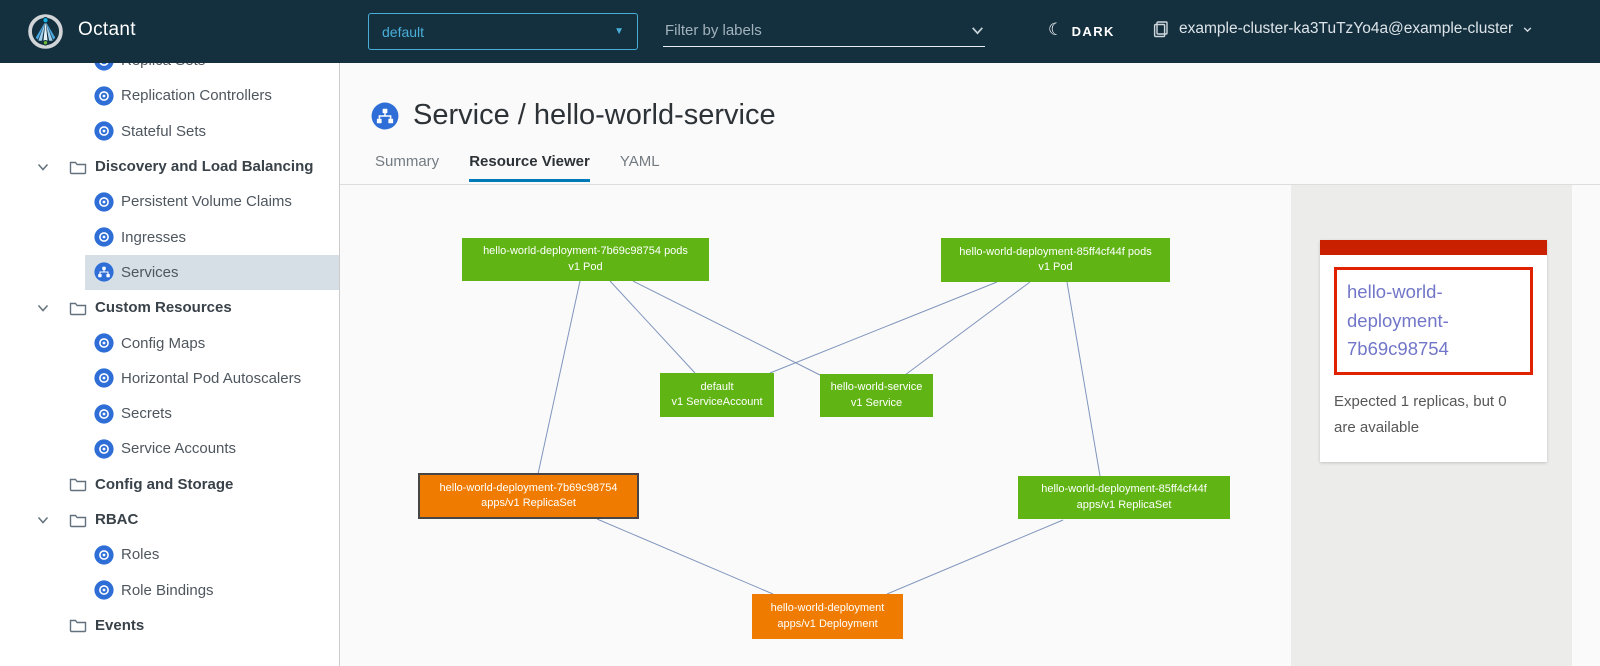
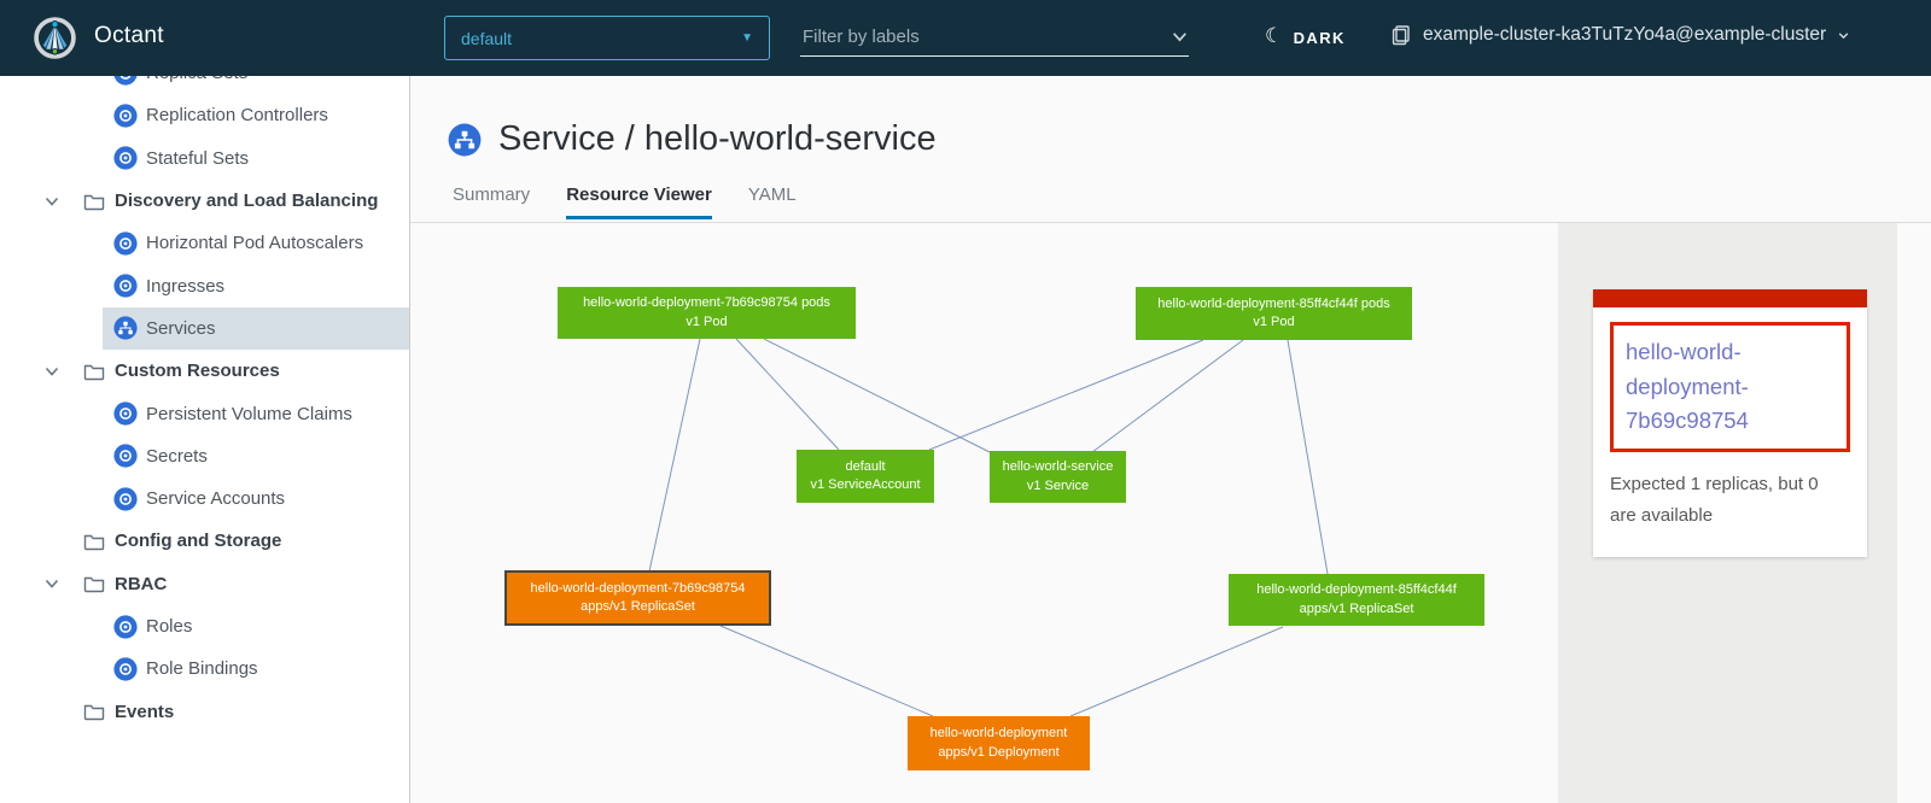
  Octant
  default
  ▼
  Filter by labels
  ☾
  DARK
  example-cluster-ka3TuTzYo4a@example-cluster
  Replication Controllers
  Stateful Sets
  Discovery and Load Balancing
- Persistent Volume Claims
+ Horizontal Pod Autoscalers
  Ingresses
  Services
  Custom Resources
- Config Maps
- Horizontal Pod Autoscalers
+ Persistent Volume Claims
  Secrets
  Service Accounts
  Config and Storage
  RBAC
  Roles
  Role Bindings
  Events
  Service / hello-world-service
  Summary
  Resource Viewer
  YAML
  hello-world-deployment-7b69c98754 pods
  v1 Pod
  hello-world-deployment-85ff4cf44f pods
  v1 Pod
  default
  v1 ServiceAccount
  hello-world-service
  v1 Service
  hello-world-deployment-7b69c98754
  apps/v1 ReplicaSet
  hello-world-deployment-85ff4cf44f
  apps/v1 ReplicaSet
  hello-world-deployment
  apps/v1 Deployment
  hello-world-deployment-7b69c98754
  Expected 1 replicas, but 0 are available
